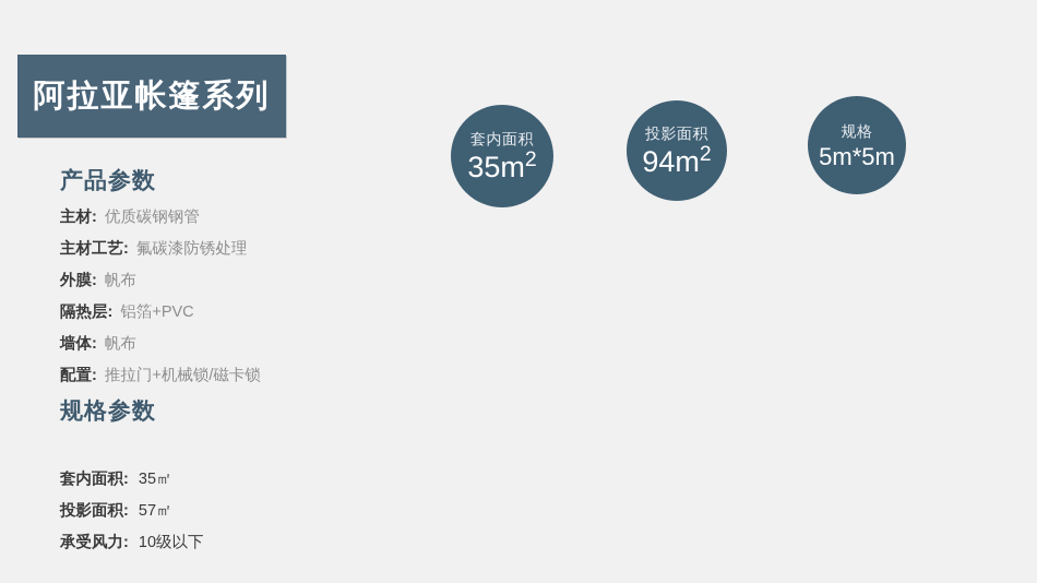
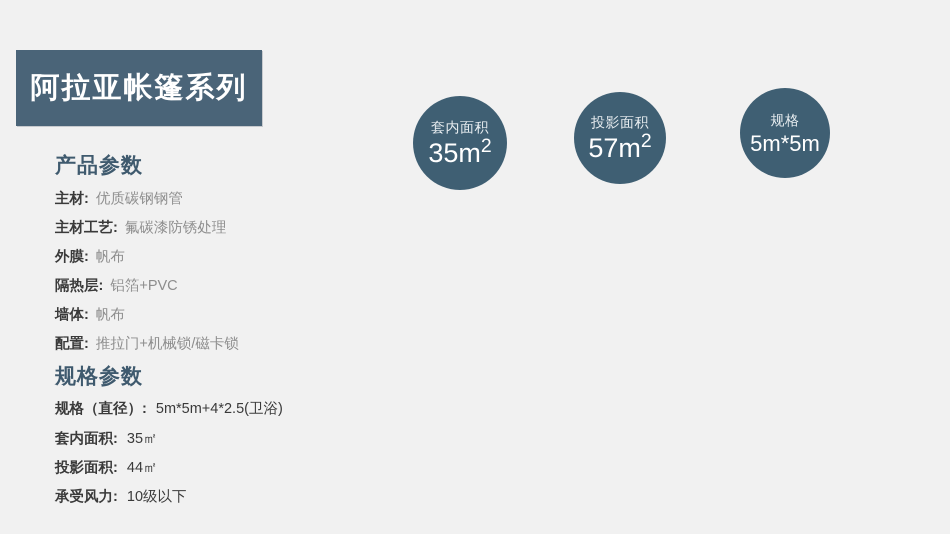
  阿拉亚帐篷系列
  产品参数
  主材: 优质碳钢钢管
  主材工艺: 氟碳漆防锈处理
  外膜: 帆布
  隔热层: 铝箔+PVC
  墙体: 帆布
  配置: 推拉门+机械锁/磁卡锁
  规格参数
+ 规格（直径）: 5m*5m+4*2.5(卫浴)
  套内面积: 35㎡
- 投影面积: 57㎡
+ 投影面积: 44㎡
  承受风力: 10级以下
  套内面积
  35m2
  投影面积
- 94m2
+ 57m2
  规格
  5m*5m
